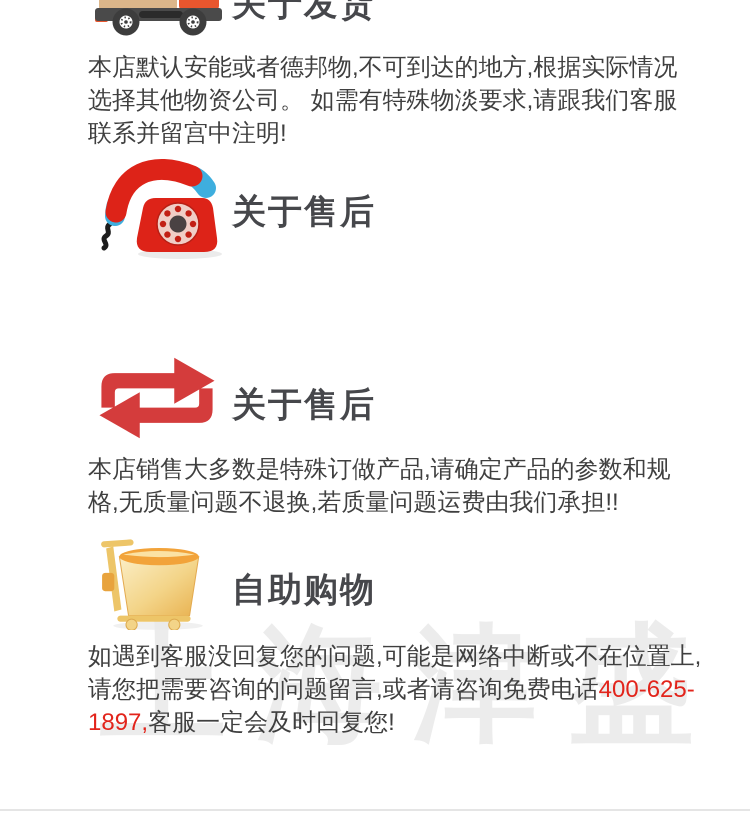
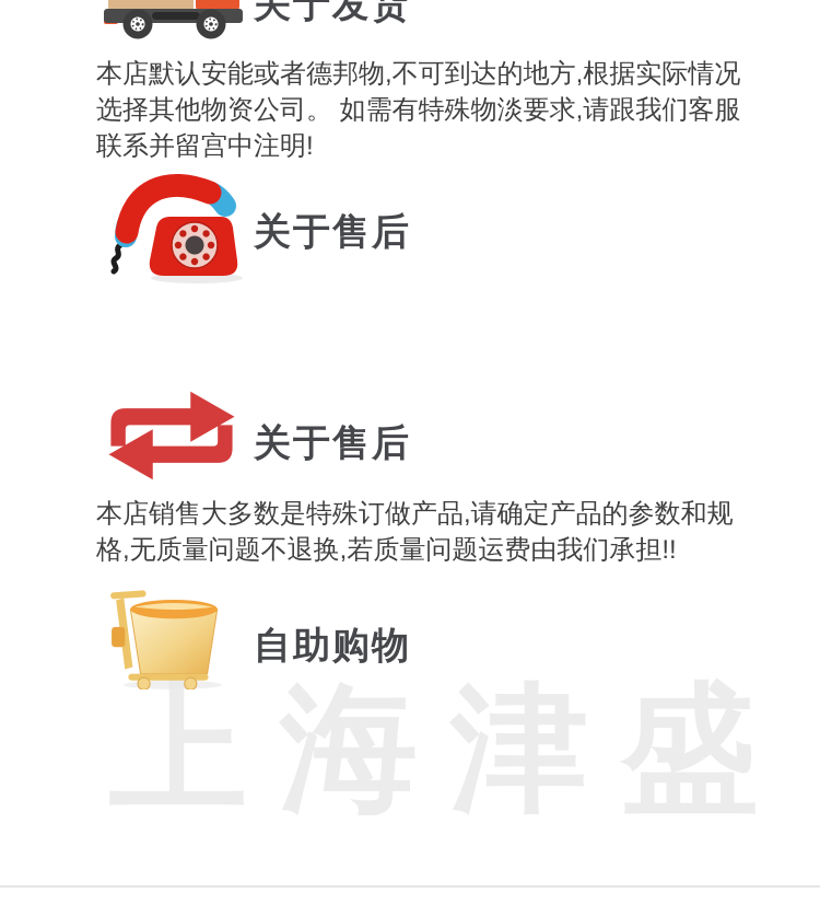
  上海津盛
  关于发货
  本店默认安能或者德邦物,不可到达的地方,根据实际情况选择其他物资公司。 如需有特殊物淡要求,请跟我们客服联系并留宫中注明!
  关于售后
  关于售后
  本店销售大多数是特殊订做产品,请确定产品的参数和规格,无质量问题不退换,若质量问题运费由我们承担!!
  自助购物
- 如遇到客服没回复您的问题,可能是网络中断或不在位置上,请您把需要咨询的问题留言,或者请咨询免费电话400-625-1897,客服一定会及时回复您!
